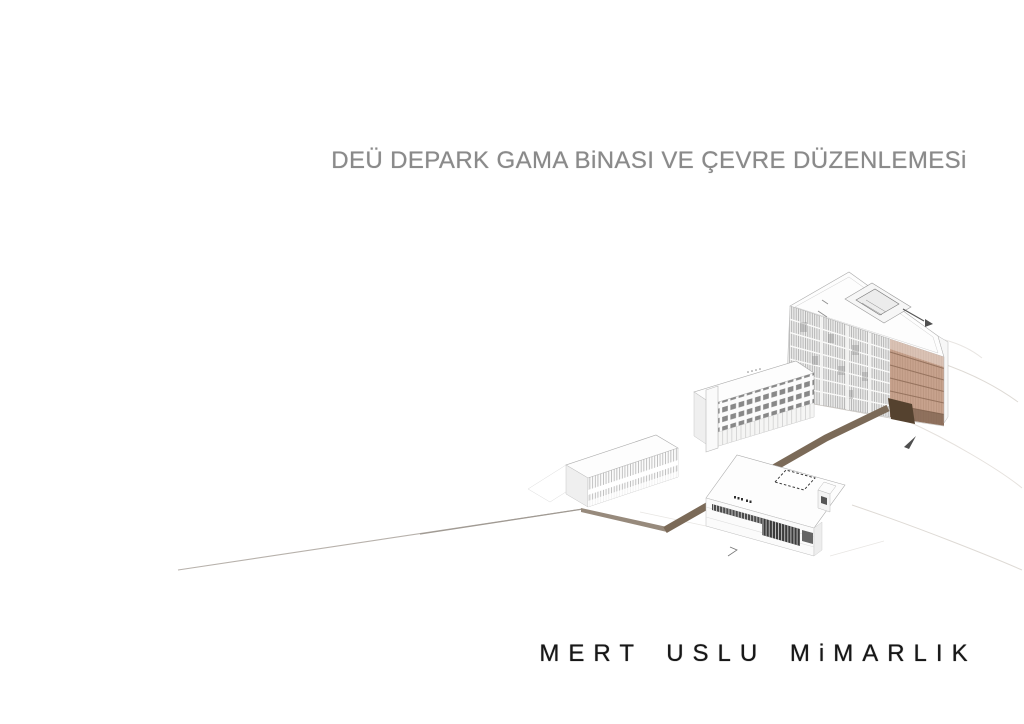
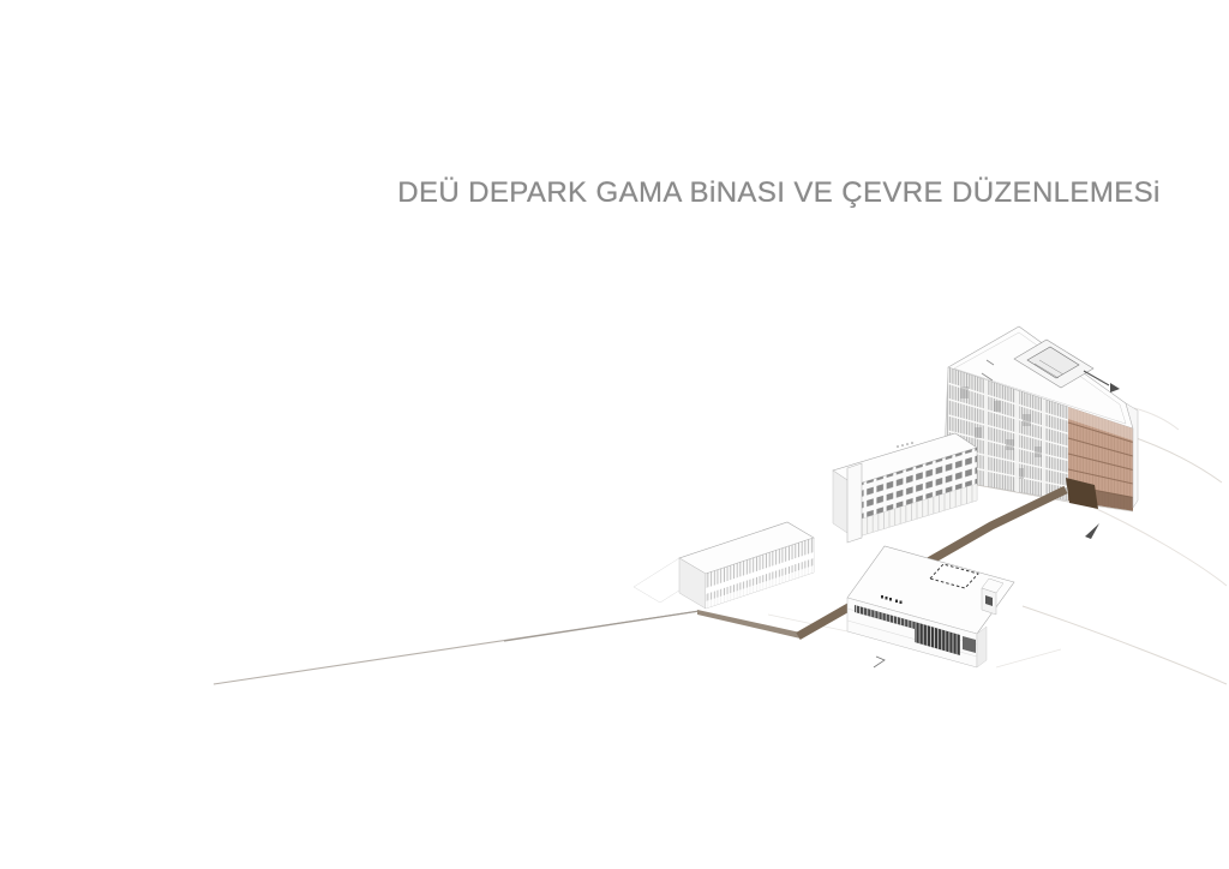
  DEÜ DEPARK GAMA BiNASI VE ÇEVRE DÜZENLEMESi
- MERT USLU MiMARLIK
